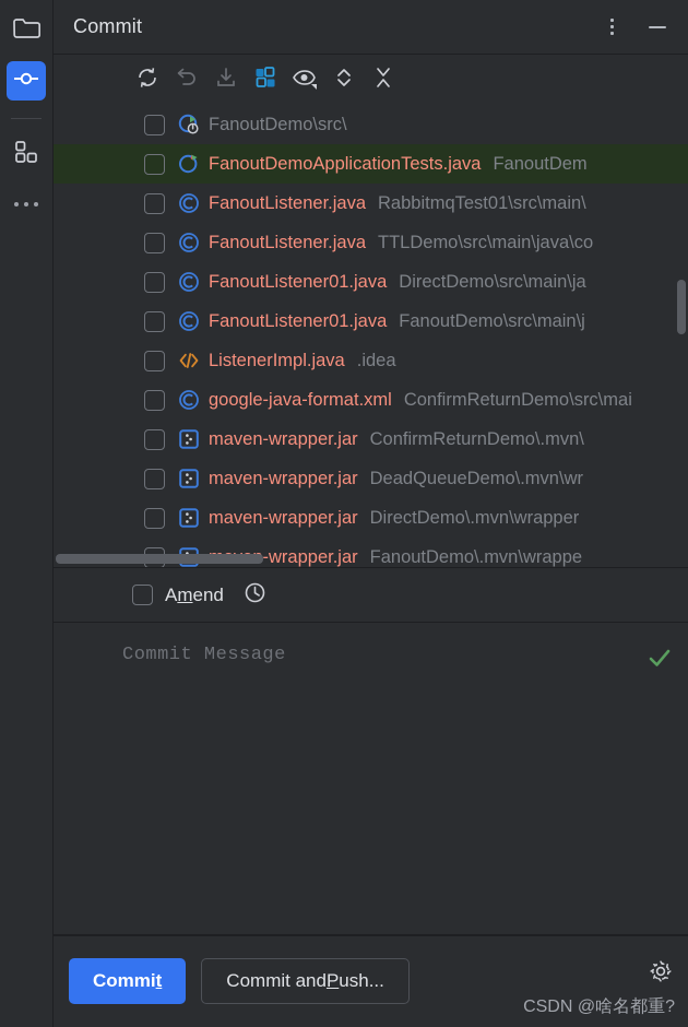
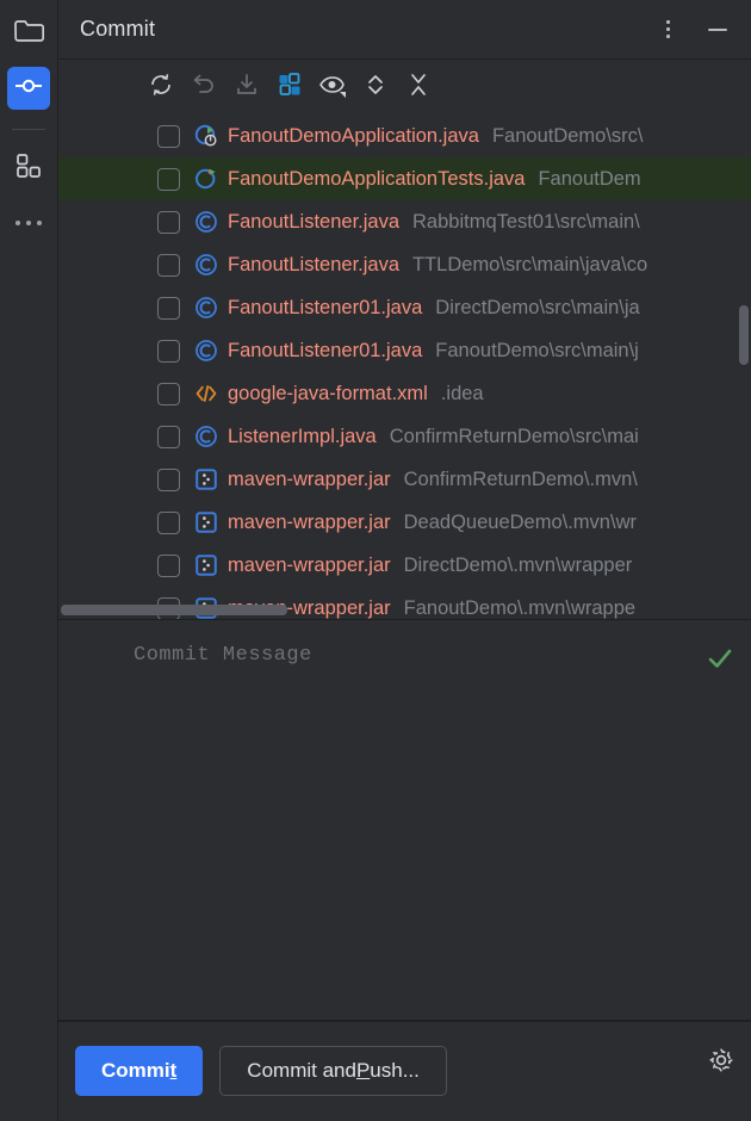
  Commit
+ FanoutDemoApplication.java
  FanoutDemo\src\
  FanoutDemoApplicationTests.java
  FanoutDem
  FanoutListener.java
  RabbitmqTest01\src\main\
  FanoutListener.java
  TTLDemo\src\main\java\co
  FanoutListener01.java
  DirectDemo\src\main\ja
  FanoutListener01.java
  FanoutDemo\src\main\j
- ListenerImpl.java
+ google-java-format.xml
  .idea
- google-java-format.xml
+ ListenerImpl.java
  ConfirmReturnDemo\src\mai
  maven-wrapper.jar
  ConfirmReturnDemo\.mvn\
  maven-wrapper.jar
  DeadQueueDemo\.mvn\wr
  maven-wrapper.jar
  DirectDemo\.mvn\wrapper
  -wrapper.jar
  FanoutDemo\.mvn\wrappe
- Amend
  Commit Message
  Commi
  t
  Commit and
  P
  ush...
- CSDN @啥名都重?
